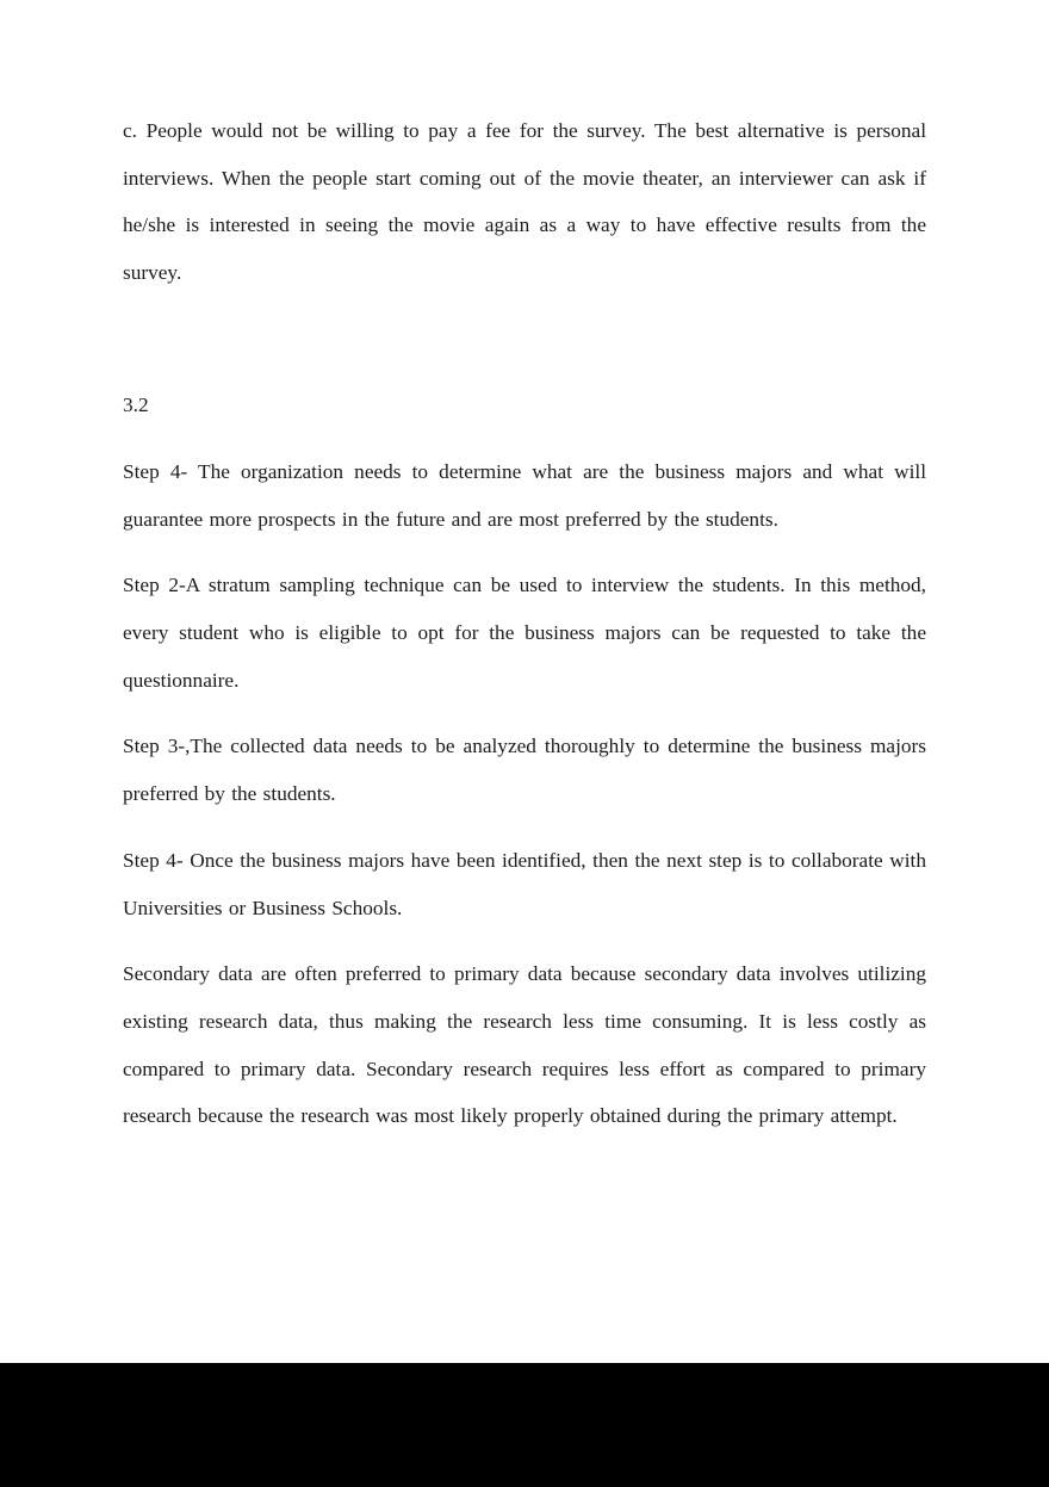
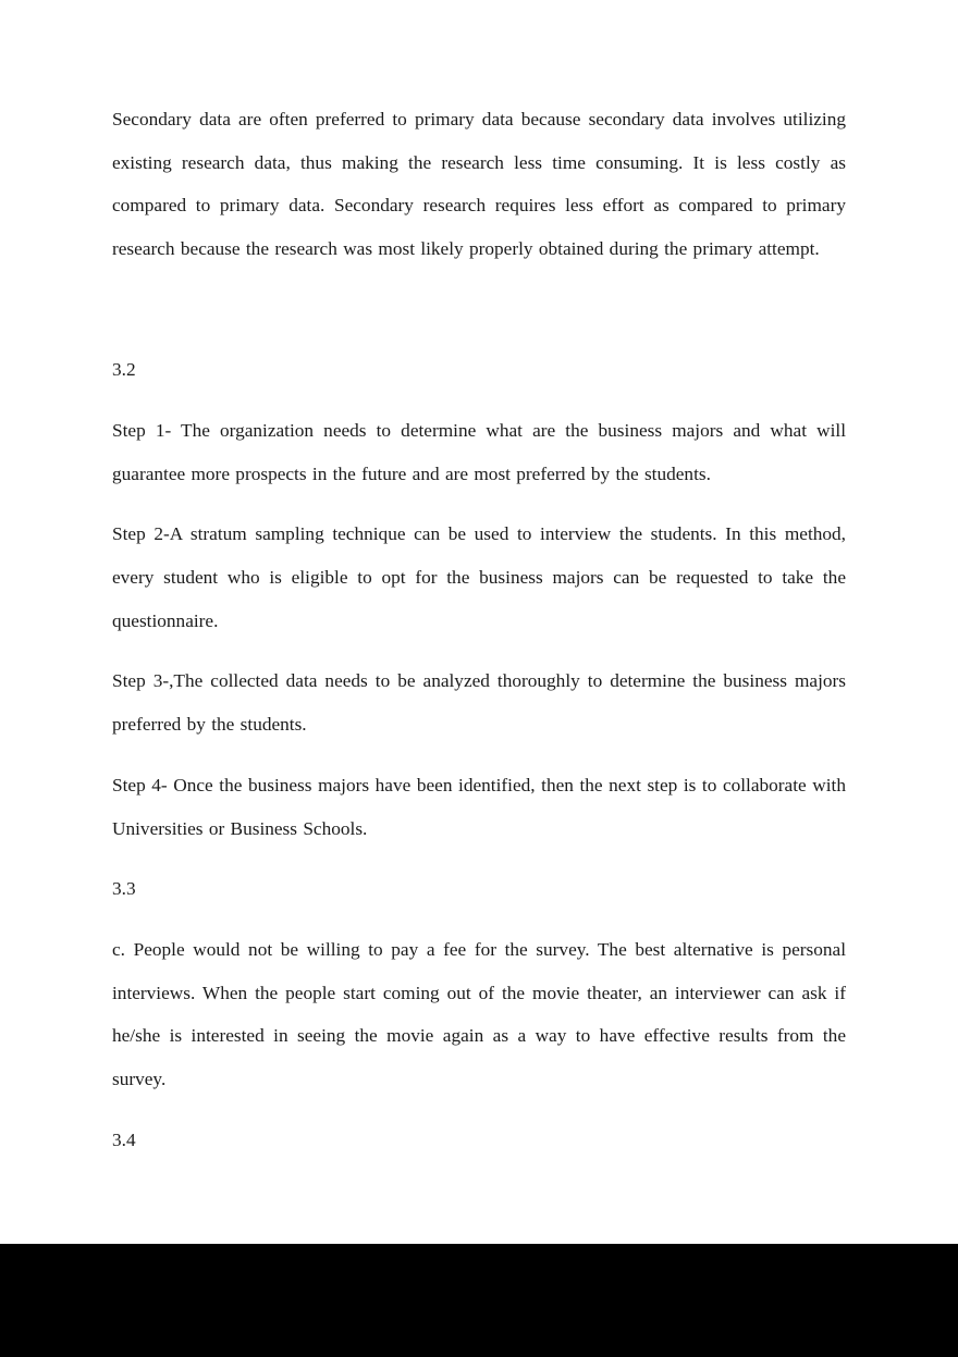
- c. People would not be willing to pay a fee for the survey. The best alternative is personal interviews. When the people start coming out of the movie theater, an interviewer can ask if he/she is interested in seeing the movie again as a way to have effective results from the survey.
+ Secondary data are often preferred to primary data because secondary data involves utilizing existing research data, thus making the research less time consuming. It is less costly as compared to primary data. Secondary research requires less effort as compared to primary research because the research was most likely properly obtained during the primary attempt.
  3.2
- Step 4- The organization needs to determine what are the business majors and what will guarantee more prospects in the future and are most preferred by the students.
+ Step 1- The organization needs to determine what are the business majors and what will guarantee more prospects in the future and are most preferred by the students.
  Step 2-A stratum sampling technique can be used to interview the students. In this method, every student who is eligible to opt for the business majors can be requested to take the questionnaire.
  Step 3-,The collected data needs to be analyzed thoroughly to determine the business majors preferred by the students.
  Step 4- Once the business majors have been identified, then the next step is to collaborate with Universities or Business Schools.
+ 3.3
- Secondary data are often preferred to primary data because secondary data involves utilizing existing research data, thus making the research less time consuming. It is less costly as compared to primary data. Secondary research requires less effort as compared to primary research because the research was most likely properly obtained during the primary attempt.
+ c. People would not be willing to pay a fee for the survey. The best alternative is personal interviews. When the people start coming out of the movie theater, an interviewer can ask if he/she is interested in seeing the movie again as a way to have effective results from the survey.
+ 3.4
